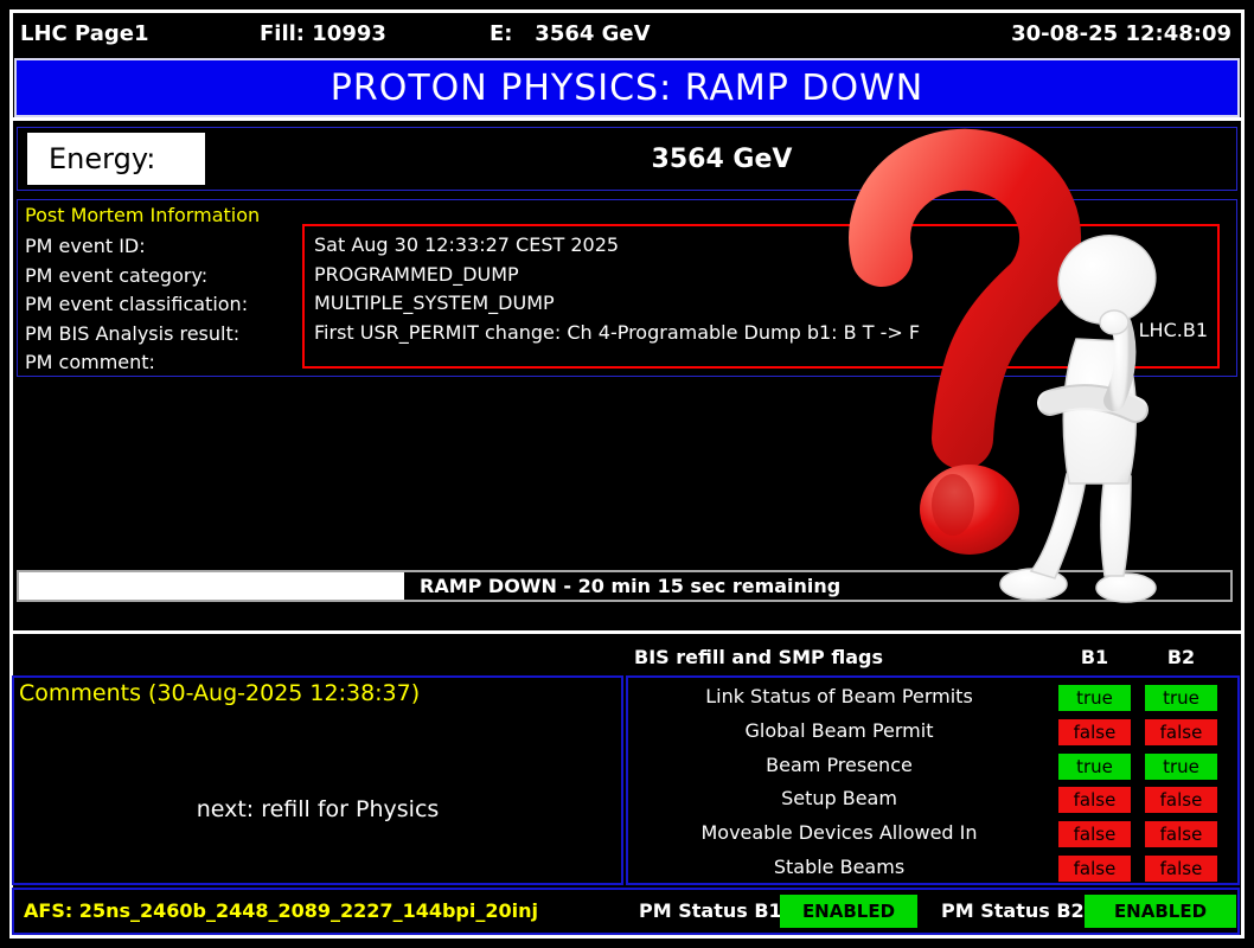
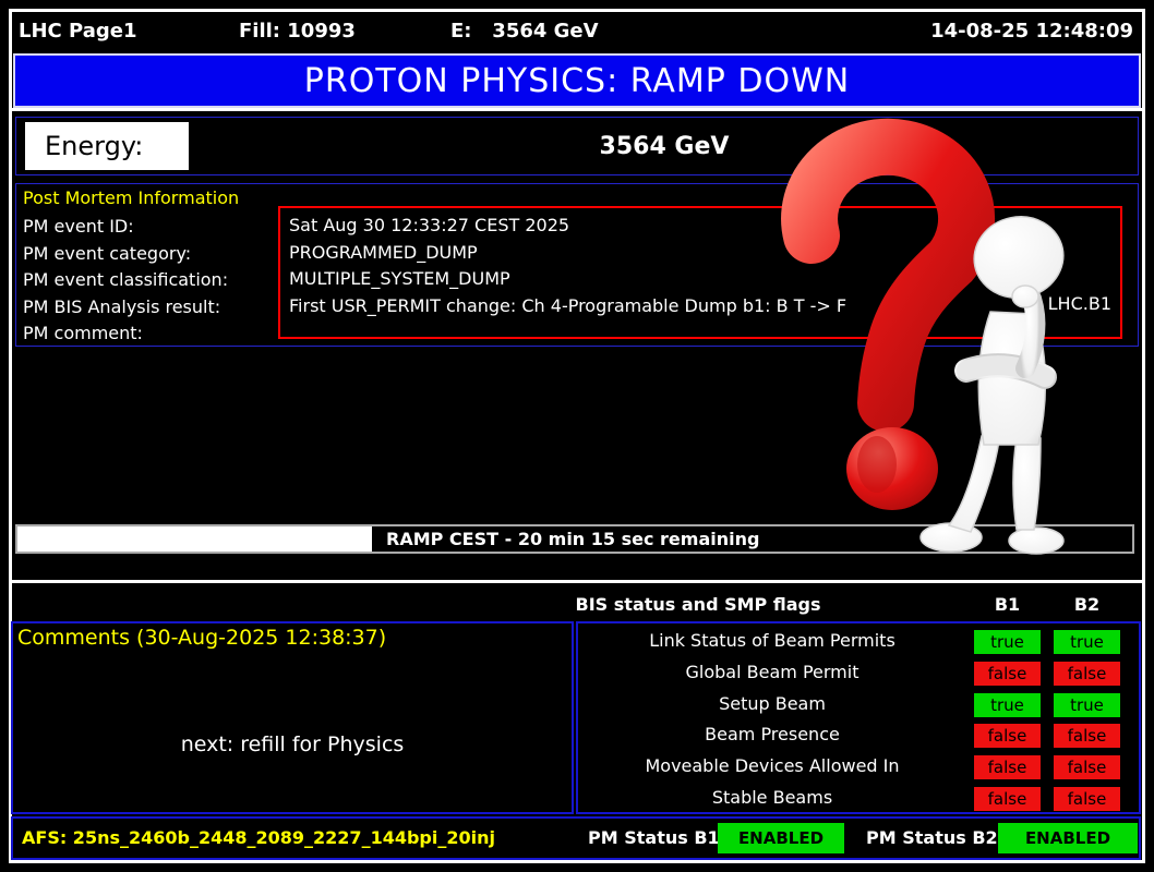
  LHC Page1
  Fill: 10993
  E: 3564 GeV
- 30-08-25 12:48:09
+ 14-08-25 12:48:09
  PROTON PHYSICS: RAMP DOWN
  Energy:
  3564 GeV
  Post Mortem Information
  PM event ID:
  PM event category:
  PM event classification:
  PM BIS Analysis result:
  PM comment:
  Sat Aug 30 12:33:27 CEST 2025
  PROGRAMMED_DUMP
  MULTIPLE_SYSTEM_DUMP
  First USR_PERMIT change: Ch 4-Programable Dump b1: B T -> F
  LHC.B1
- RAMP DOWN - 20 min 15 sec remaining
+ RAMP CEST - 20 min 15 sec remaining
- BIS refill and SMP flags
+ BIS status and SMP flags
  B1
  B2
  Comments (30-Aug-2025 12:38:37)
  next: refill for Physics
  Link Status of Beam Permits
  true
  true
  Global Beam Permit
  false
  false
- Beam Presence
+ Setup Beam
  true
  true
- Setup Beam
+ Beam Presence
  false
  false
  Moveable Devices Allowed In
  false
  false
  Stable Beams
  false
  false
  AFS: 25ns_2460b_2448_2089_2227_144bpi_20inj
  PM Status B1
  ENABLED
  PM Status B2
  ENABLED
